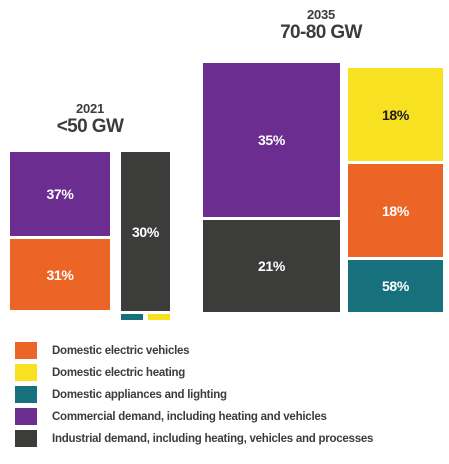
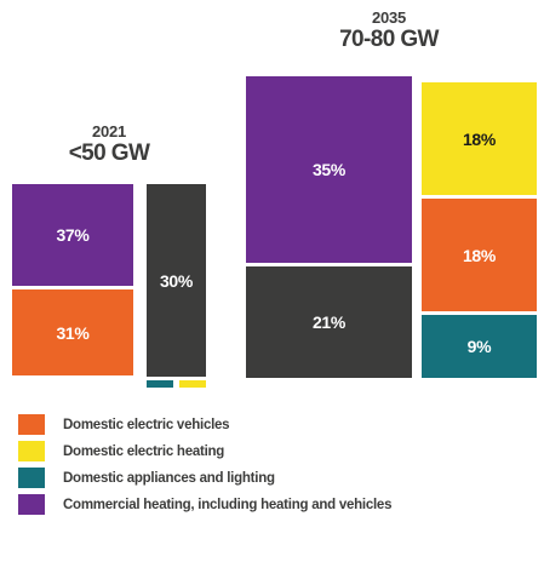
  2021
  <50 GW
  2035
  70-80 GW
  37%
  31%
  30%
  35%
  21%
  18%
  18%
- 58%
+ 9%
  Domestic electric vehicles
  Domestic electric heating
  Domestic appliances and lighting
- Commercial demand, including heating and vehicles
+ Commercial heating, including heating and vehicles
- Industrial demand, including heating, vehicles and processes
